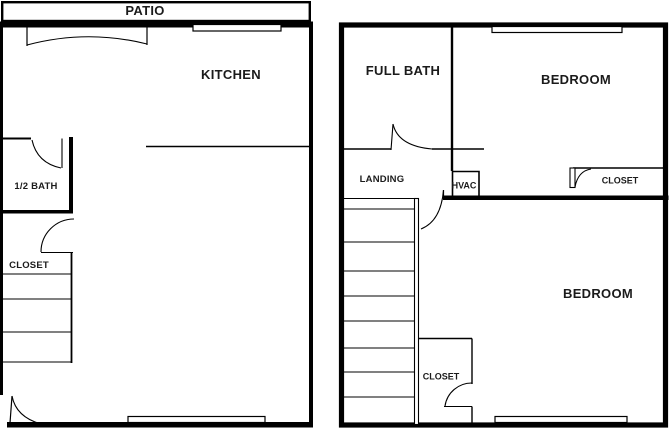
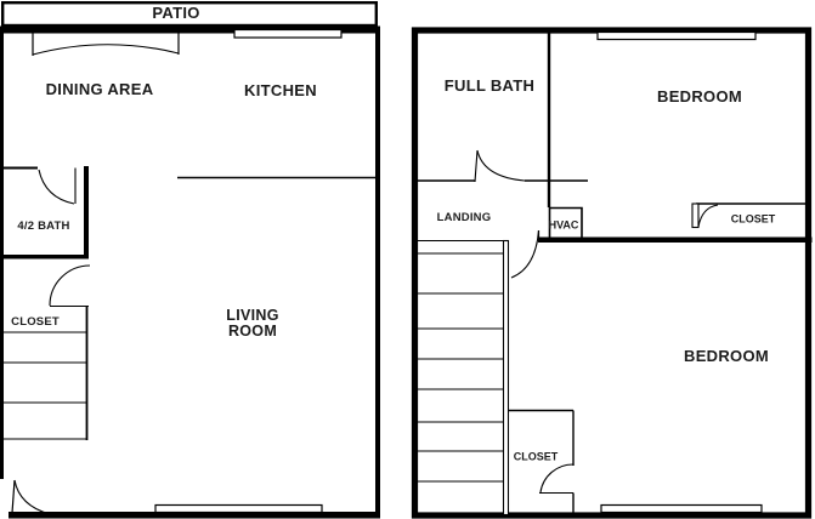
  PATIO
+ DINING AREA
  KITCHEN
- 1/2 BATH
+ 4/2 BATH
  CLOSET
+ LIVING ROOM
  FULL BATH
  BEDROOM
  LANDING
  HVAC
  CLOSET
  BEDROOM
  CLOSET
